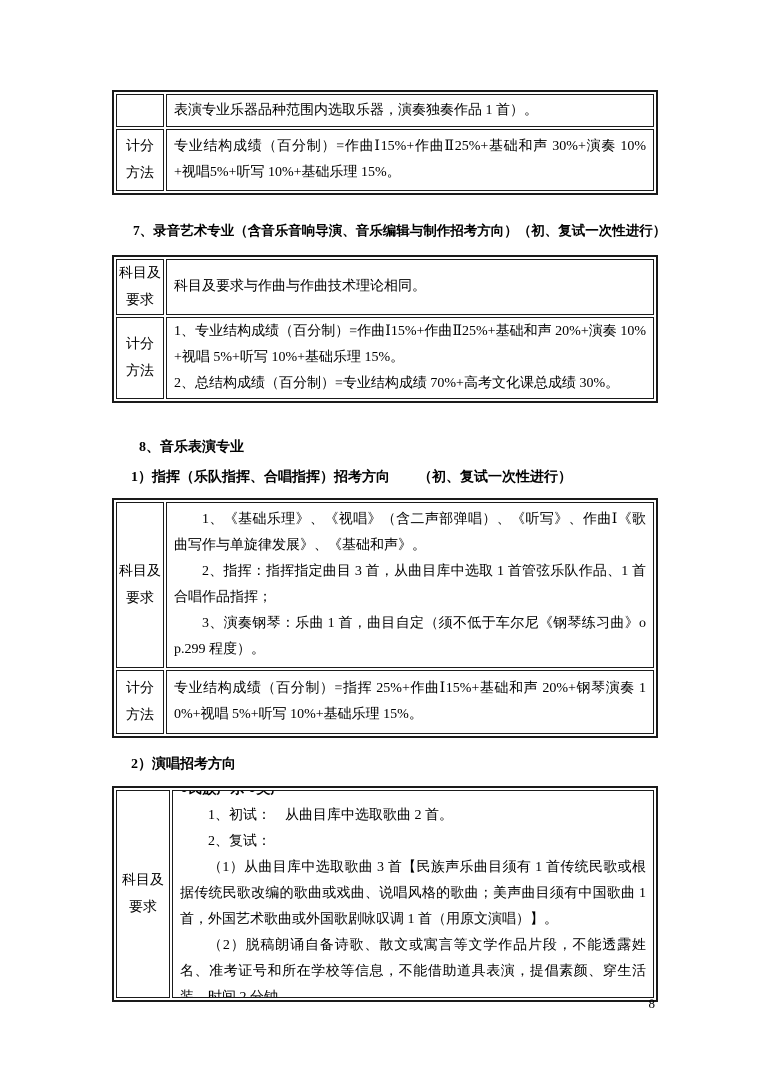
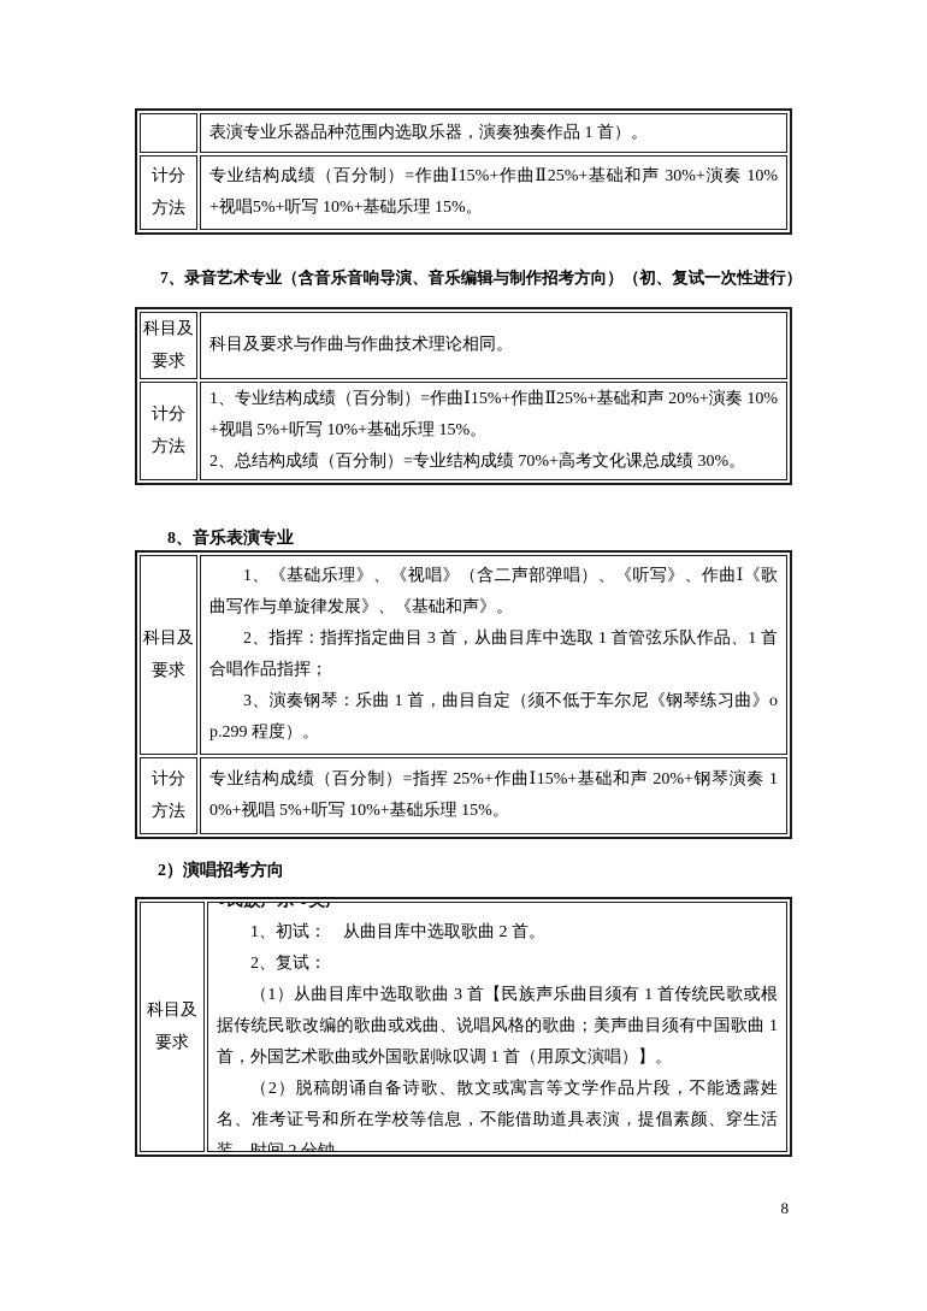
  	表演专业乐器品种范围内选取乐器，演奏独奏作品 1 首）。
  计分方法	专业结构成绩（百分制）=作曲Ⅰ15%+作曲Ⅱ25%+基础和声 30%+演奏 10%+视唱5%+听写 10%+基础乐理 15%。
  7、录音艺术专业（含音乐音响导演、音乐编辑与制作招考方向）（初、复试一次性进行）
  科目及要求	科目及要求与作曲与作曲技术理论相同。
  计分方法	1、专业结构成绩（百分制）=作曲Ⅰ15%+作曲Ⅱ25%+基础和声 20%+演奏 10%+视唱 5%+听写 10%+基础乐理 15%。 2、总结构成绩（百分制）=专业结构成绩 70%+高考文化课总成绩 30%。
  8、音乐表演专业
- 1）指挥（乐队指挥、合唱指挥）招考方向 （初、复试一次性进行）
  科目及要求	1、《基础乐理》、《视唱》（含二声部弹唱）、《听写》、作曲Ⅰ《歌曲写作与单旋律发展》、《基础和声》。 2、指挥：指挥指定曲目 3 首，从曲目库中选取 1 首管弦乐队作品、1 首合唱作品指挥； 3、演奏钢琴：乐曲 1 首，曲目自定（须不低于车尔尼《钢琴练习曲》op.299 程度）。
  计分方法	专业结构成绩（百分制）=指挥 25%+作曲Ⅰ15%+基础和声 20%+钢琴演奏 10%+视唱 5%+听写 10%+基础乐理 15%。
  2）演唱招考方向
  科目及要求	1、初试： 从曲目库中选取歌曲 2 首。 2、复试： （1）从曲目库中选取歌曲 3 首【民族声乐曲目须有 1 首传统民歌或根据传统民歌改编的歌曲或戏曲、说唱风格的歌曲；美声曲目须有中国歌曲 1 首，外国艺术歌曲或外国歌剧咏叹调 1 首（用原文演唱）】。 （2）脱稿朗诵自备诗歌、散文或寓言等文学作品片段，不能透露姓名、准考证号和所在学校等信息，不能借助道具表演，提倡素颜、穿生活
  8
